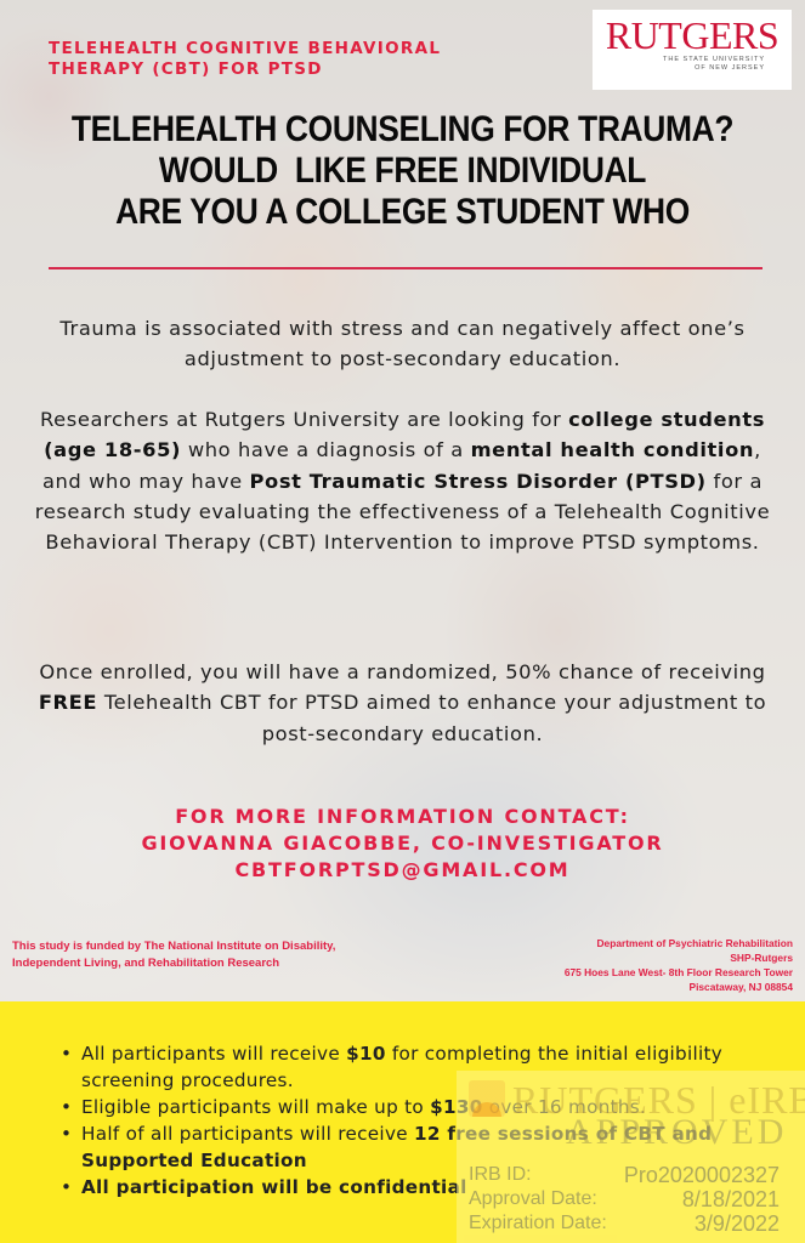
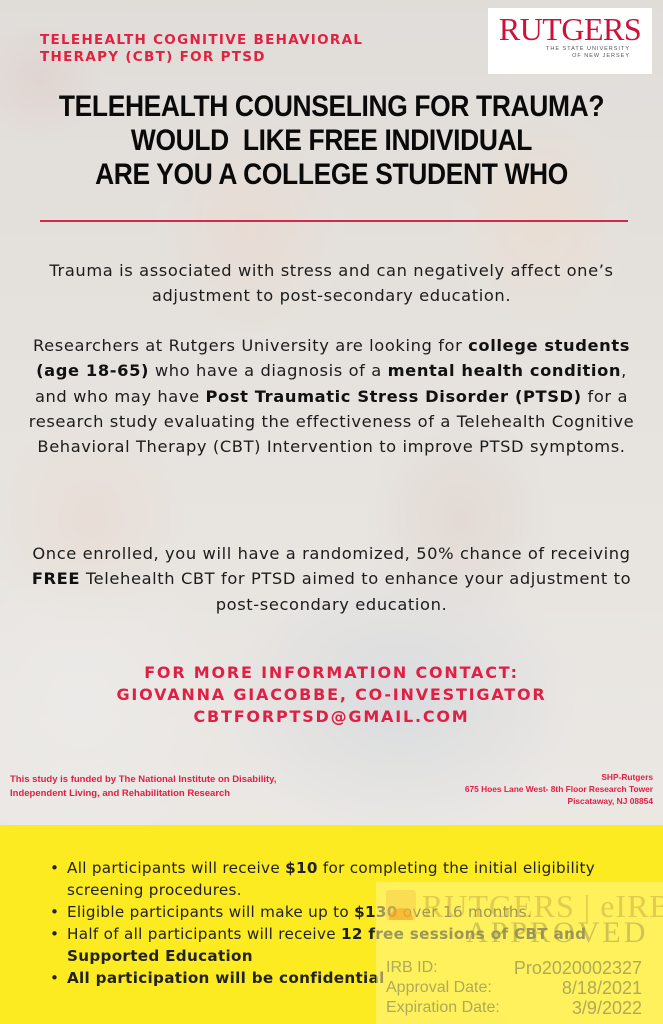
  TELEHEALTH COGNITIVE BEHAVIORAL
  THERAPY (CBT) FOR PTSD
  RUTGERS
  TELEHEALTH COUNSELING FOR TRAUMA?
  WOULD LIKE FREE INDIVIDUAL
  ARE YOU A COLLEGE STUDENT WHO
  Trauma is associated with stress and can negatively affect one’s adjustment to post-secondary education.
  Researchers at Rutgers University are looking for college students (age 18-65) who have a diagnosis of a mental health condition, and who may have Post Traumatic Stress Disorder (PTSD) for a research study evaluating the effectiveness of a Telehealth Cognitive Behavioral Therapy (CBT) Intervention to improve PTSD symptoms.
  Once enrolled, you will have a randomized, 50% chance of receiving FREE Telehealth CBT for PTSD aimed to enhance your adjustment to post-secondary education.
  FOR MORE INFORMATION CONTACT:
  GIOVANNA GIACOBBE, CO-INVESTIGATOR
  CBTFORPTSD@GMAIL.COM
  This study is funded by The National Institute on Disability,
  Independent Living, and Rehabilitation Research
- Department of Psychiatric Rehabilitation
  SHP-Rutgers
  675 Hoes Lane West- 8th Floor Research Tower
  Piscataway, NJ 08854
  All participants will receive $10 for completing the initial eligibility screening procedures.
  Eligible participants will make up to $13 ver 16 months.
  Half of all participants will receive 12 free sessions of CBT and Supported Education
  All participation will be confidential
  RUTGERS | eIRB
  APPROVED
  IRB ID:
  Pro2020002327
  Approval Date:
  8/18/2021
  Expiration Date:
  3/9/2022
